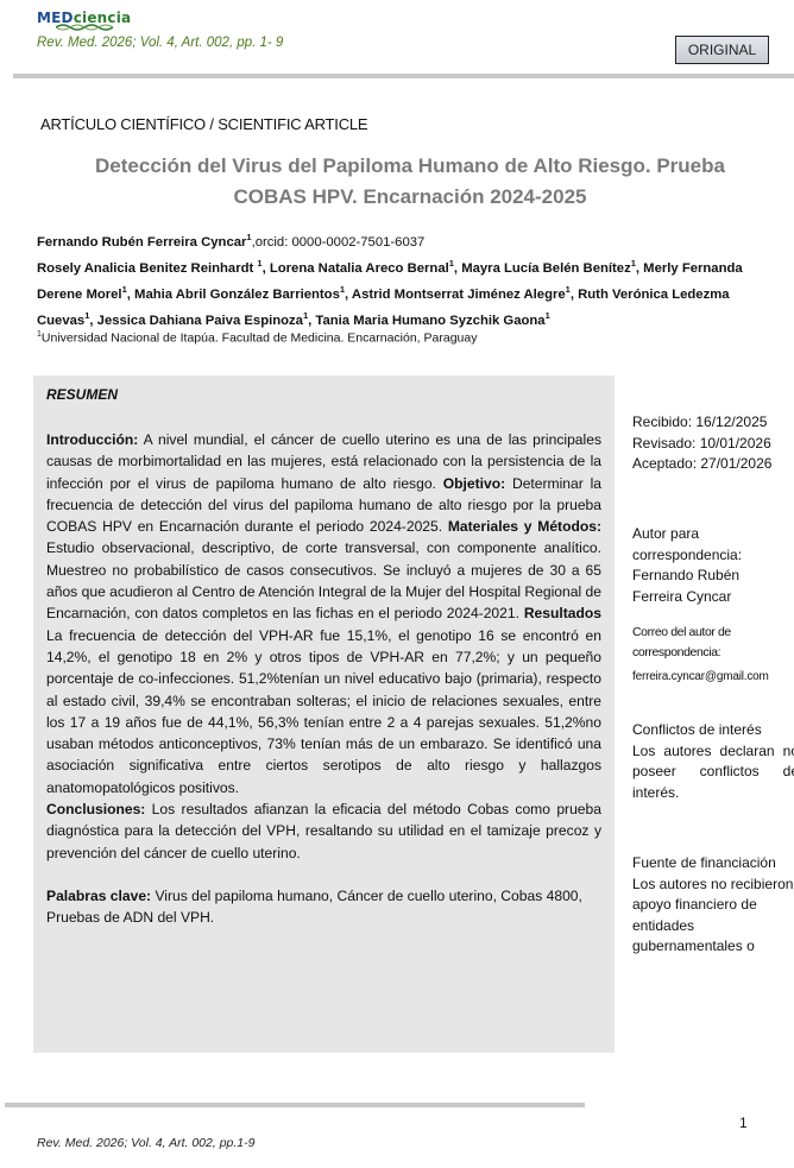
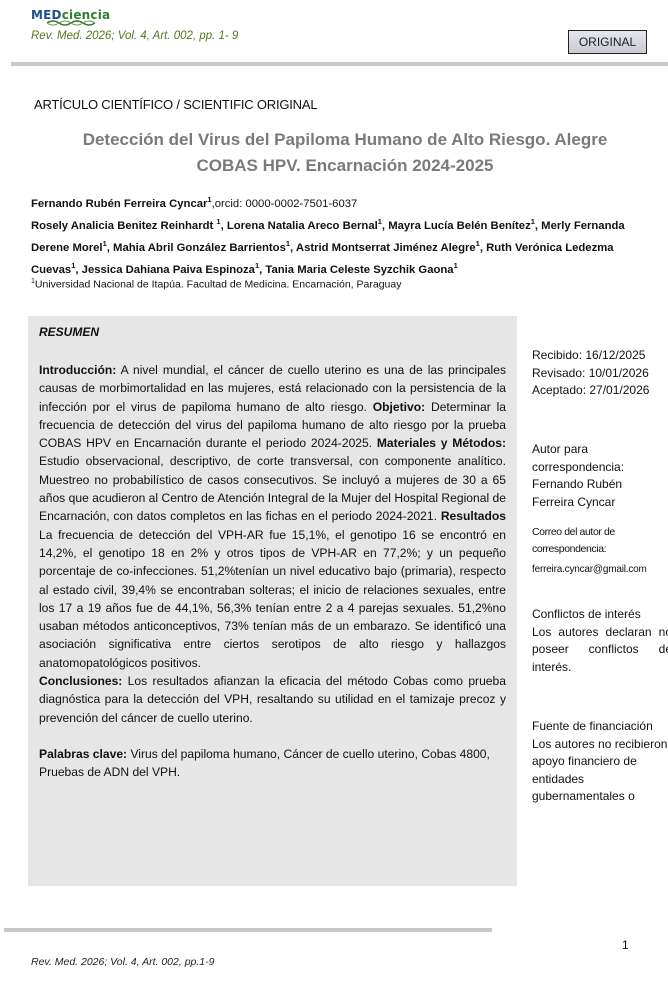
  MEDciencia
  Rev. Med. 2026; Vol. 4, Art. 002, pp. 1- 9
  ORIGINAL
- ARTÍCULO CIENTÍFICO / SCIENTIFIC ARTICLE
+ ARTÍCULO CIENTÍFICO / SCIENTIFIC ORIGINAL
- Detección del Virus del Papiloma Humano de Alto Riesgo. Prueba
+ Detección del Virus del Papiloma Humano de Alto Riesgo. Alegre
  COBAS HPV. Encarnación 2024-2025
  Fernando Rubén Ferreira Cyncar1,orcid: 0000-0002-7501-6037
- Rosely Analicia Benitez Reinhardt 1, Lorena Natalia Areco Bernal1, Mayra Lucía Belén Benítez1, Merly Fernanda Derene Morel1, Mahia Abril González Barrientos1, Astrid Montserrat Jiménez Alegre1, Ruth Verónica Ledezma Cuevas1, Jessica Dahiana Paiva Espinoza1, Tania Maria Humano Syzchik Gaona1
+ Rosely Analicia Benitez Reinhardt 1, Lorena Natalia Areco Bernal1, Mayra Lucía Belén Benítez1, Merly Fernanda Derene Morel1, Mahia Abril González Barrientos1, Astrid Montserrat Jiménez Alegre1, Ruth Verónica Ledezma Cuevas1, Jessica Dahiana Paiva Espinoza1, Tania Maria Celeste Syzchik Gaona1
  Universidad Nacional de Itapúa. Facultad de Medicina. Encarnación, Paraguay
  RESUMEN
  Introducción: A nivel mundial, el cáncer de cuello uterino es una de las principales causas de morbimortalidad en las mujeres, está relacionado con la persistencia de la infección por el virus de papiloma humano de alto riesgo. Objetivo: Determinar la frecuencia de detección del virus del papiloma humano de alto riesgo por la prueba COBAS HPV en Encarnación durante el periodo 2024-2025. Materiales y Métodos: Estudio observacional, descriptivo, de corte transversal, con componente analítico. Muestreo no probabilístico de casos consecutivos. Se incluyó a mujeres de 30 a 65 años que acudieron al Centro de Atención Integral de la Mujer del Hospital Regional de Encarnación, con datos completos en las fichas en el periodo 2024-2021. Resultados La frecuencia de detección del VPH-AR fue 15,1%, el genotipo 16 se encontró en 14,2%, el genotipo 18 en 2% y otros tipos de VPH-AR en 77,2%; y un pequeño porcentaje de co-infecciones. 51,2%tenían un nivel educativo bajo (primaria), respecto al estado civil, 39,4% se encontraban solteras; el inicio de relaciones sexuales, entre los 17 a 19 años fue de 44,1%, 56,3% tenían entre 2 a 4 parejas sexuales. 51,2%no usaban métodos anticonceptivos, 73% tenían más de un embarazo. Se identificó una asociación significativa entre ciertos serotipos de alto riesgo y hallazgos anatomopatológicos positivos.
  Conclusiones: Los resultados afianzan la eficacia del método Cobas como prueba diagnóstica para la detección del VPH, resaltando su utilidad en el tamizaje precoz y prevención del cáncer de cuello uterino.
  Palabras clave: Virus del papiloma humano, Cáncer de cuello uterino, Cobas 4800, Pruebas de ADN del VPH.
  Recibido: 16/12/2025
  Revisado: 10/01/2026
  Aceptado: 27/01/2026
  Autor para correspondencia:
  Fernando Rubén Ferreira Cyncar
  Correo del autor de correspondencia:
  ferreira.cyncar@gmail.com
  Conflictos de interés
  Los autores declaran n poseer conflictos d interés.
  Fuente de financiación
  Los autores no recibieron apoyo financiero de entidades gubernamentales o
  1
  Rev. Med. 2026; Vol. 4, Art. 002, pp.1-9
